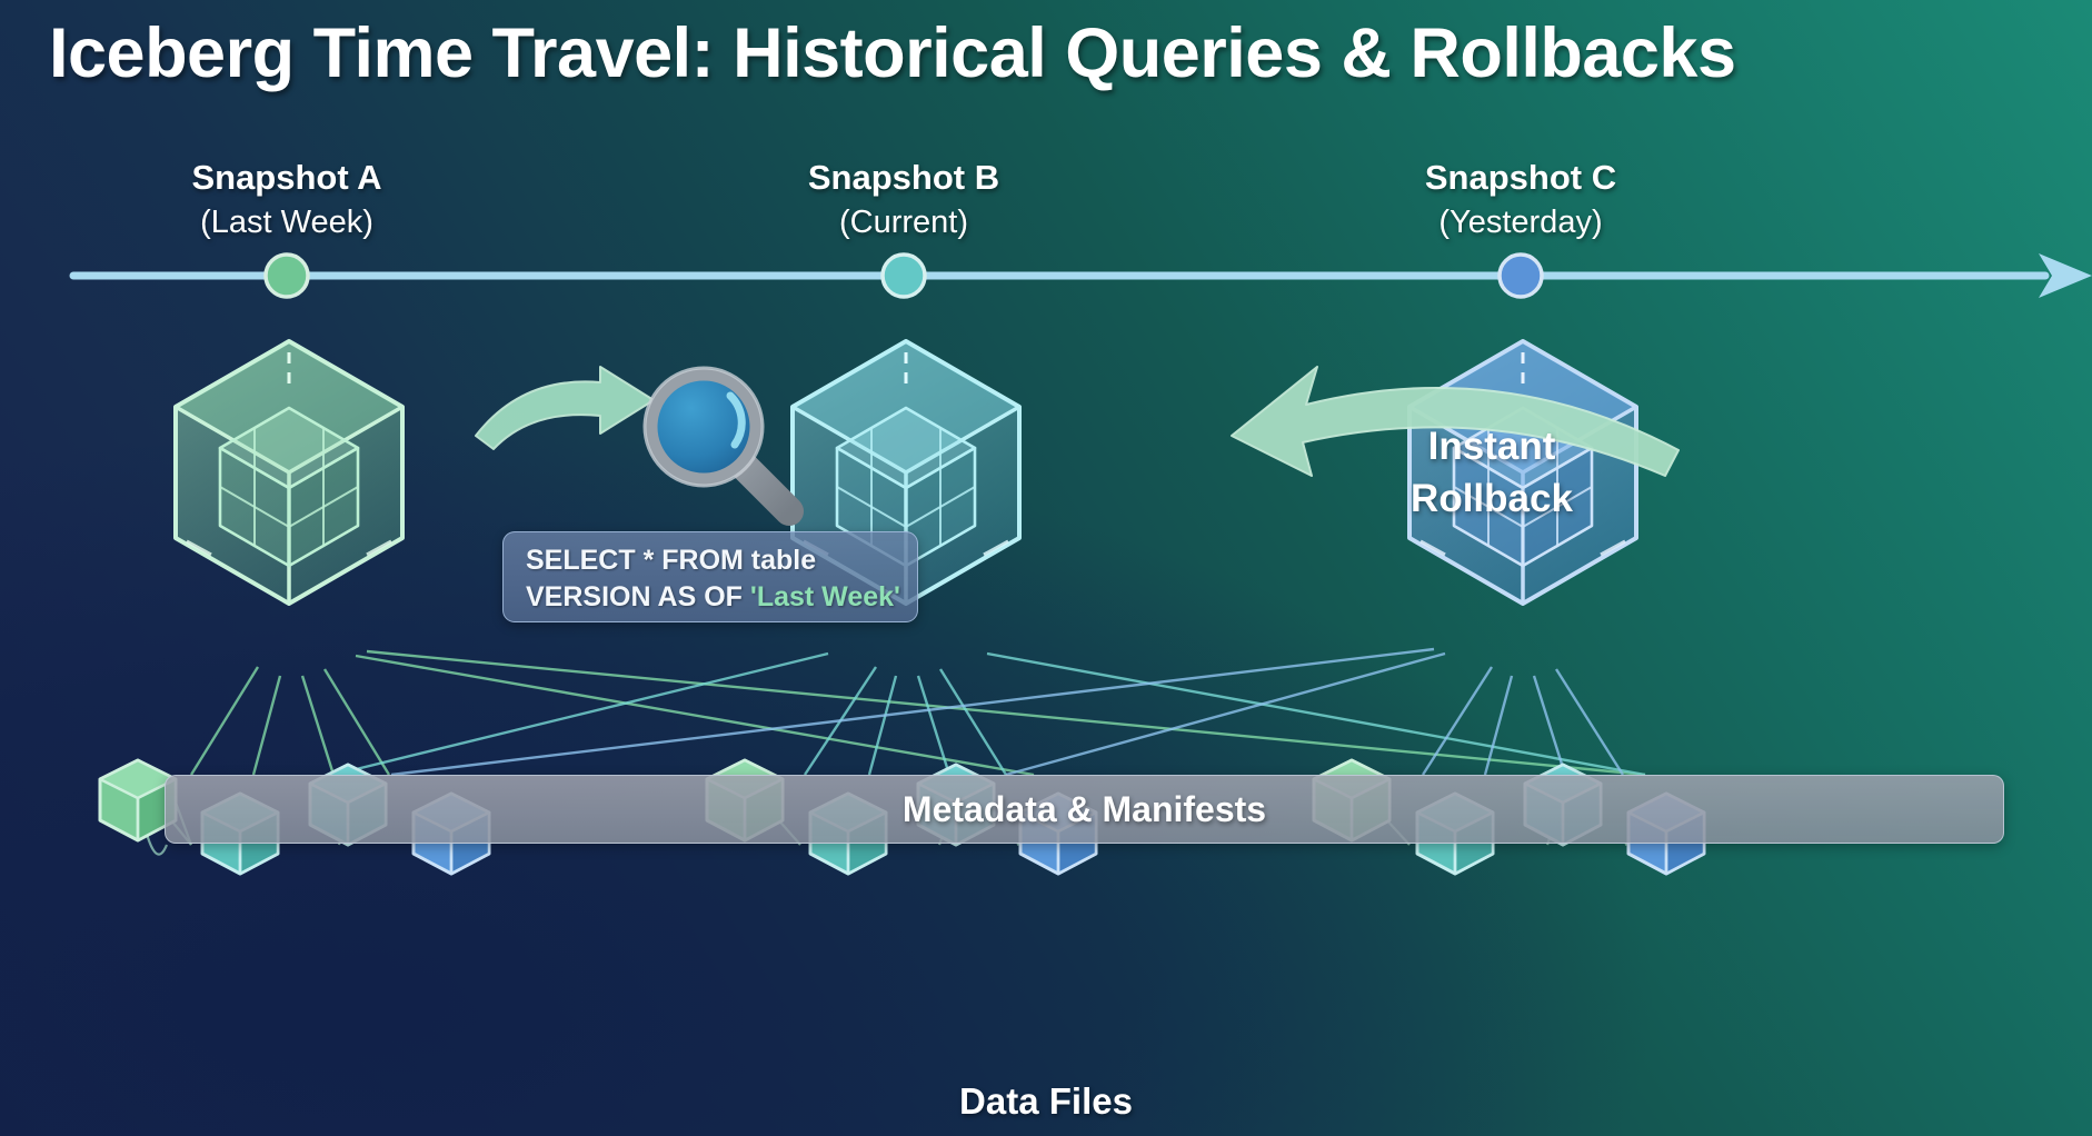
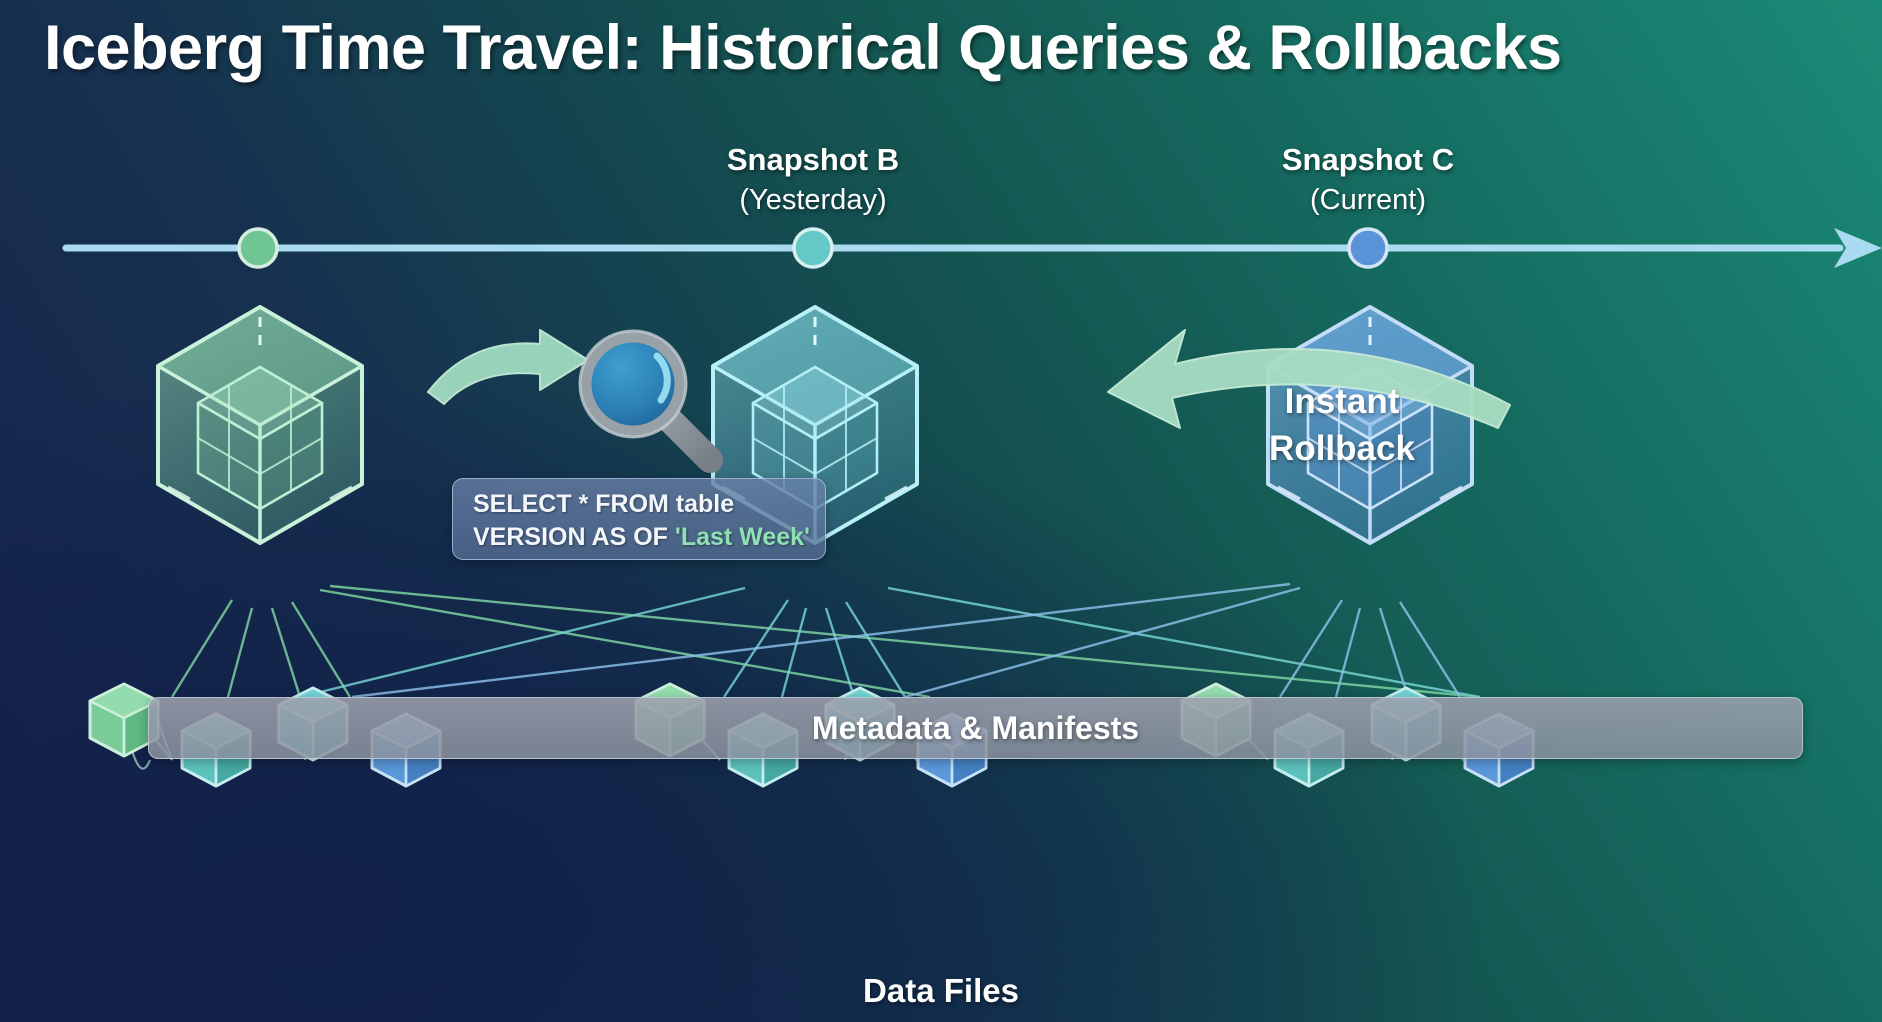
  Iceberg Time Travel: Historical Queries & Rollbacks
- Snapshot A
- (Last Week)
  Snapshot B
- (Current)
+ (Yesterday)
  Snapshot C
- (Yesterday)
+ (Current)
  SELECT * FROM table
  VERSION AS OF 'Last Week'
  Instant
  Rollback
  Metadata & Manifests
  Data Files
